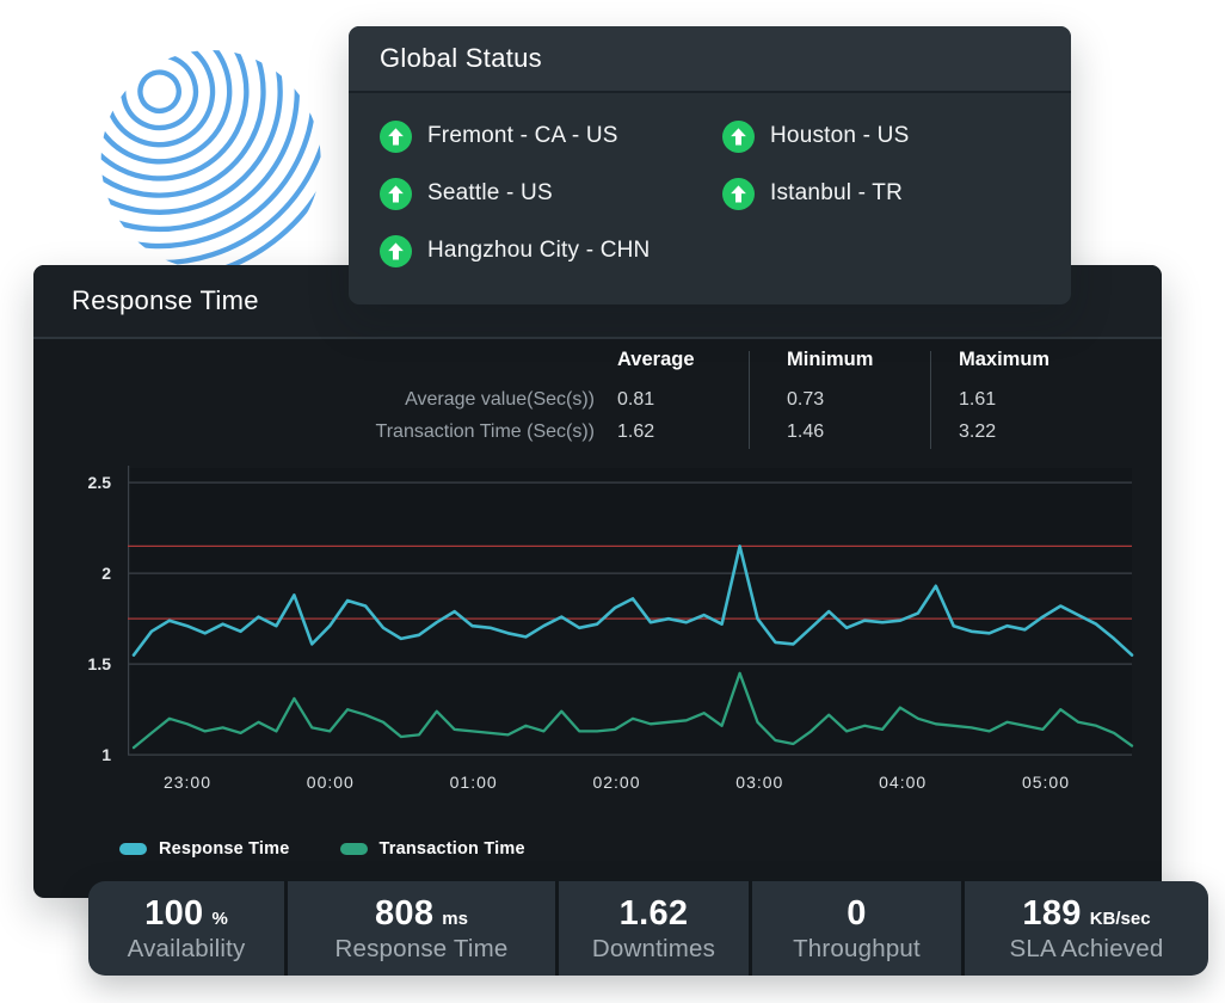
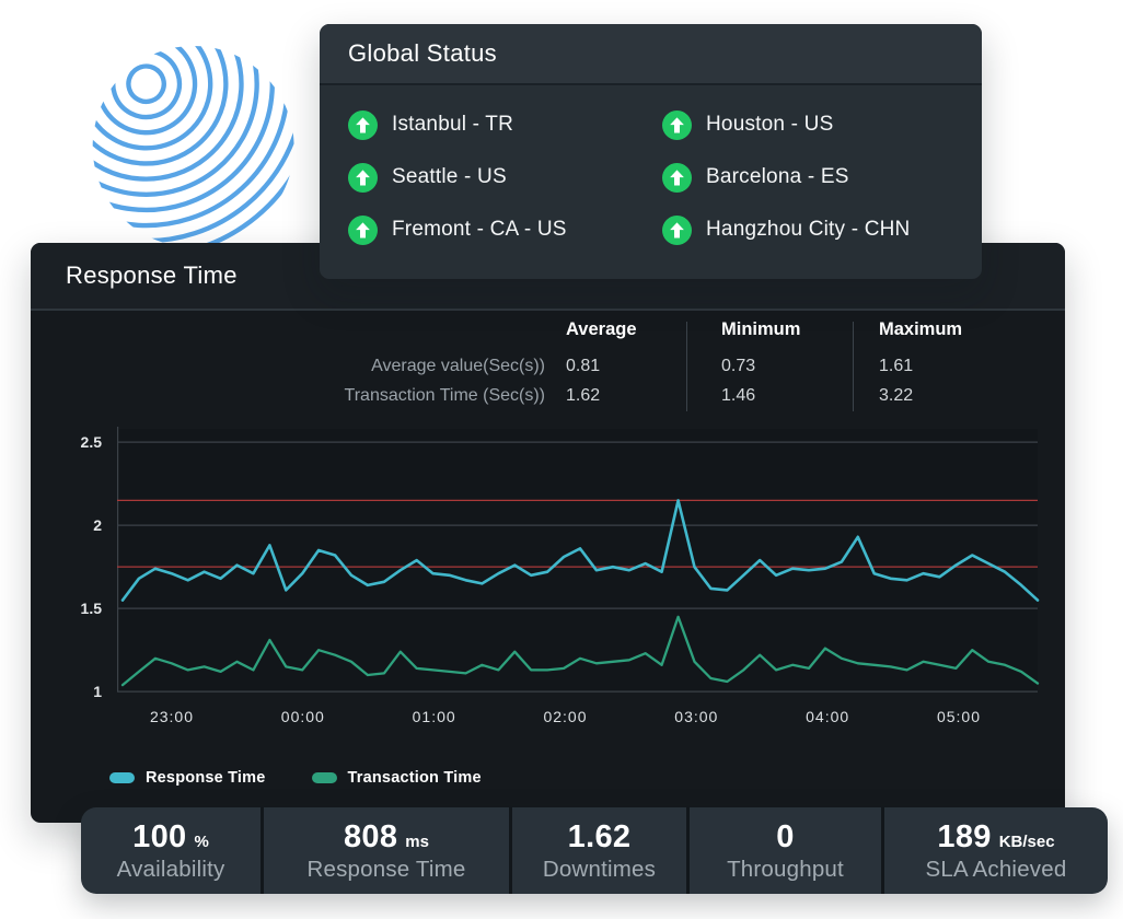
  Global Status
- Fremont - CA - US
+ Istanbul - TR
  Houston - US
  Seattle - US
+ Barcelona - ES
- Istanbul - TR
+ Fremont - CA - US
  Hangzhou City - CHN
  Response Time
  Average
  Minimum
  Maximum
  Average value(Sec(s))
  0.81
  0.73
  1.61
  Transaction Time (Sec(s))
  1.62
  1.46
  3.22
  1
  1.5
  2
  2.5
  23:00
  00:00
  01:00
  02:00
  03:00
  04:00
  05:00
  Response Time
  Transaction Time
  100
  %
  Availability
  808
  ms
  Response Time
  1.62
  Downtimes
  0
  Throughput
  189
  KB/sec
  SLA Achieved
